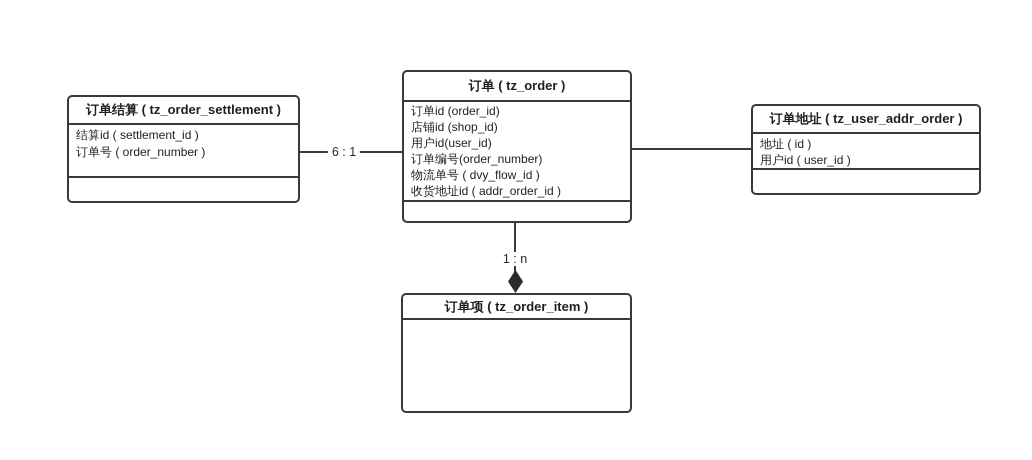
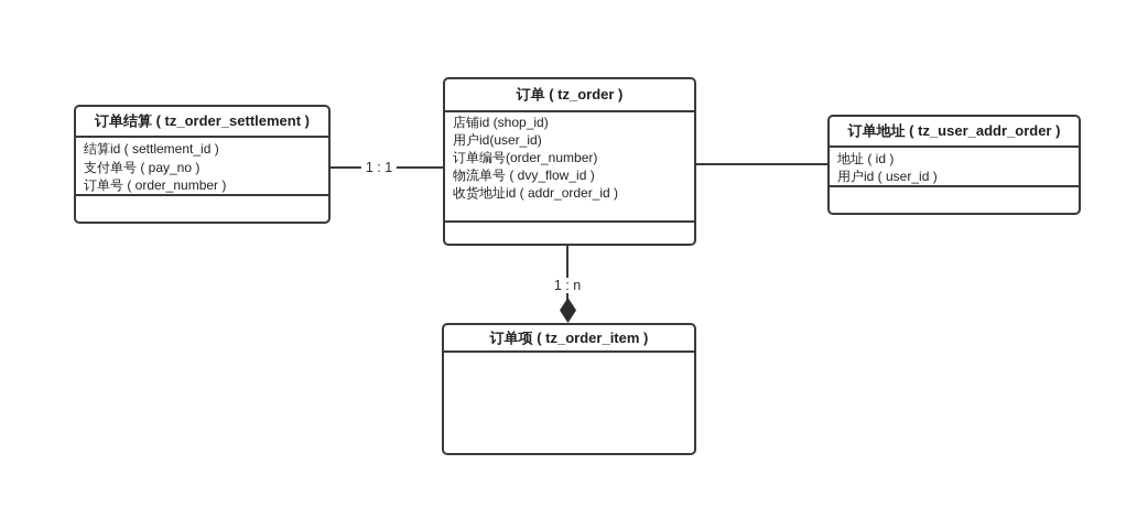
  订单结算 ( tz_order_settlement )
  结算id ( settlement_id )
+ 支付单号 ( pay_no )
  订单号 ( order_number )
  订单 ( tz_order )
- 订单id (order_id)
  店铺id (shop_id)
  用户id(user_id)
  订单编号(order_number)
  物流单号 ( dvy_flow_id )
  收货地址id ( addr_order_id )
  订单地址 ( tz_user_addr_order )
  地址 ( id )
  用户id ( user_id )
  订单项 ( tz_order_item )
- 6 : 1
+ 1 : 1
  1 : n
